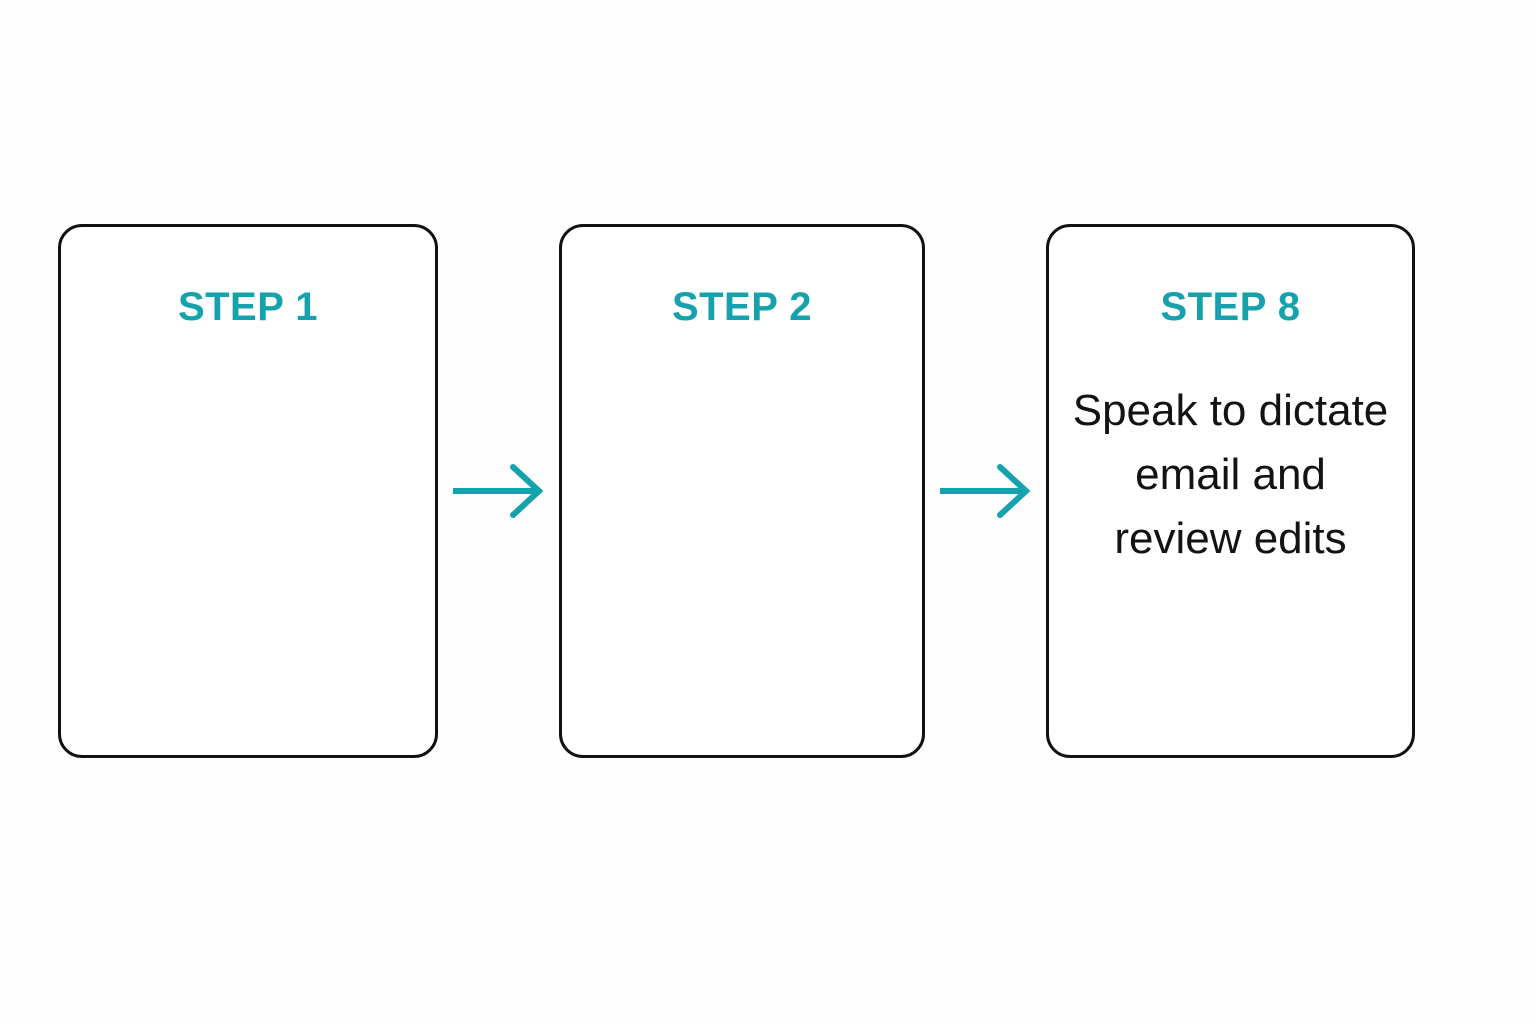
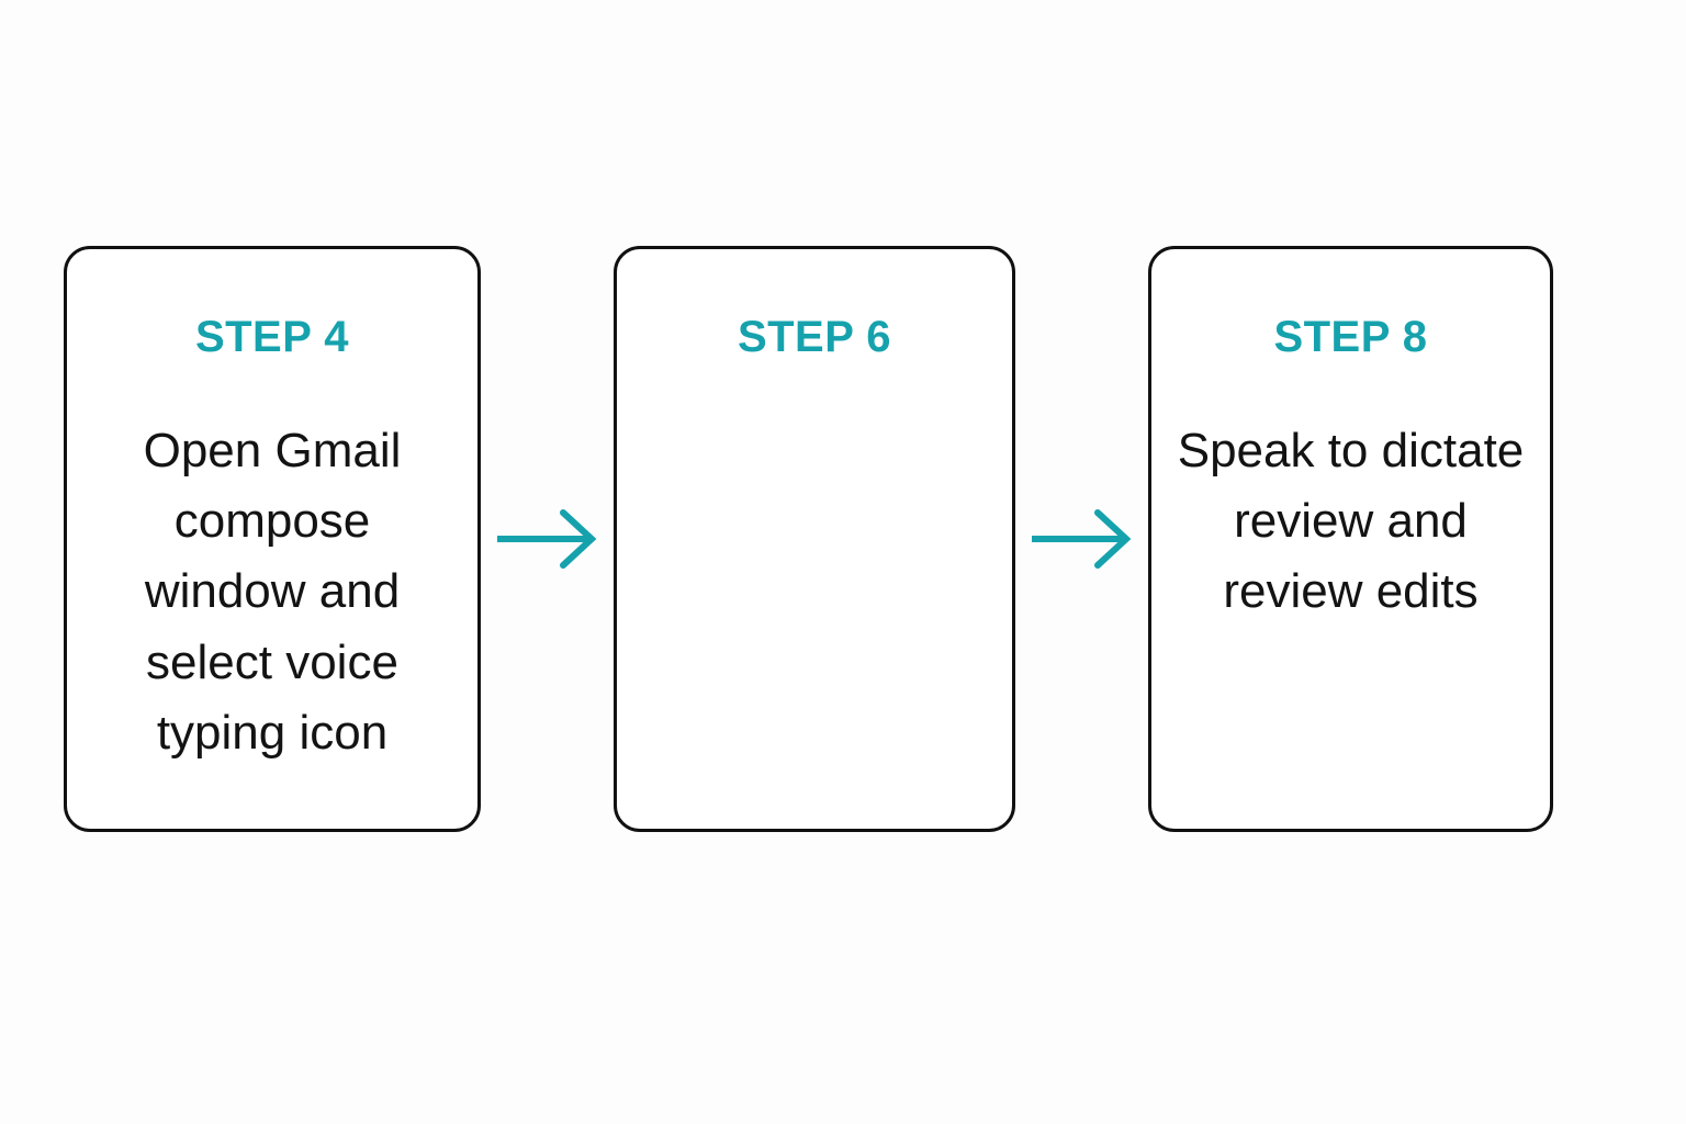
- STEP 1
+ STEP 4
+ Open Gmail compose window and select voice typing icon
- STEP 2
+ STEP 6
  STEP 8
- Speak to dictate email and review edits
+ Speak to dictate review and review edits
